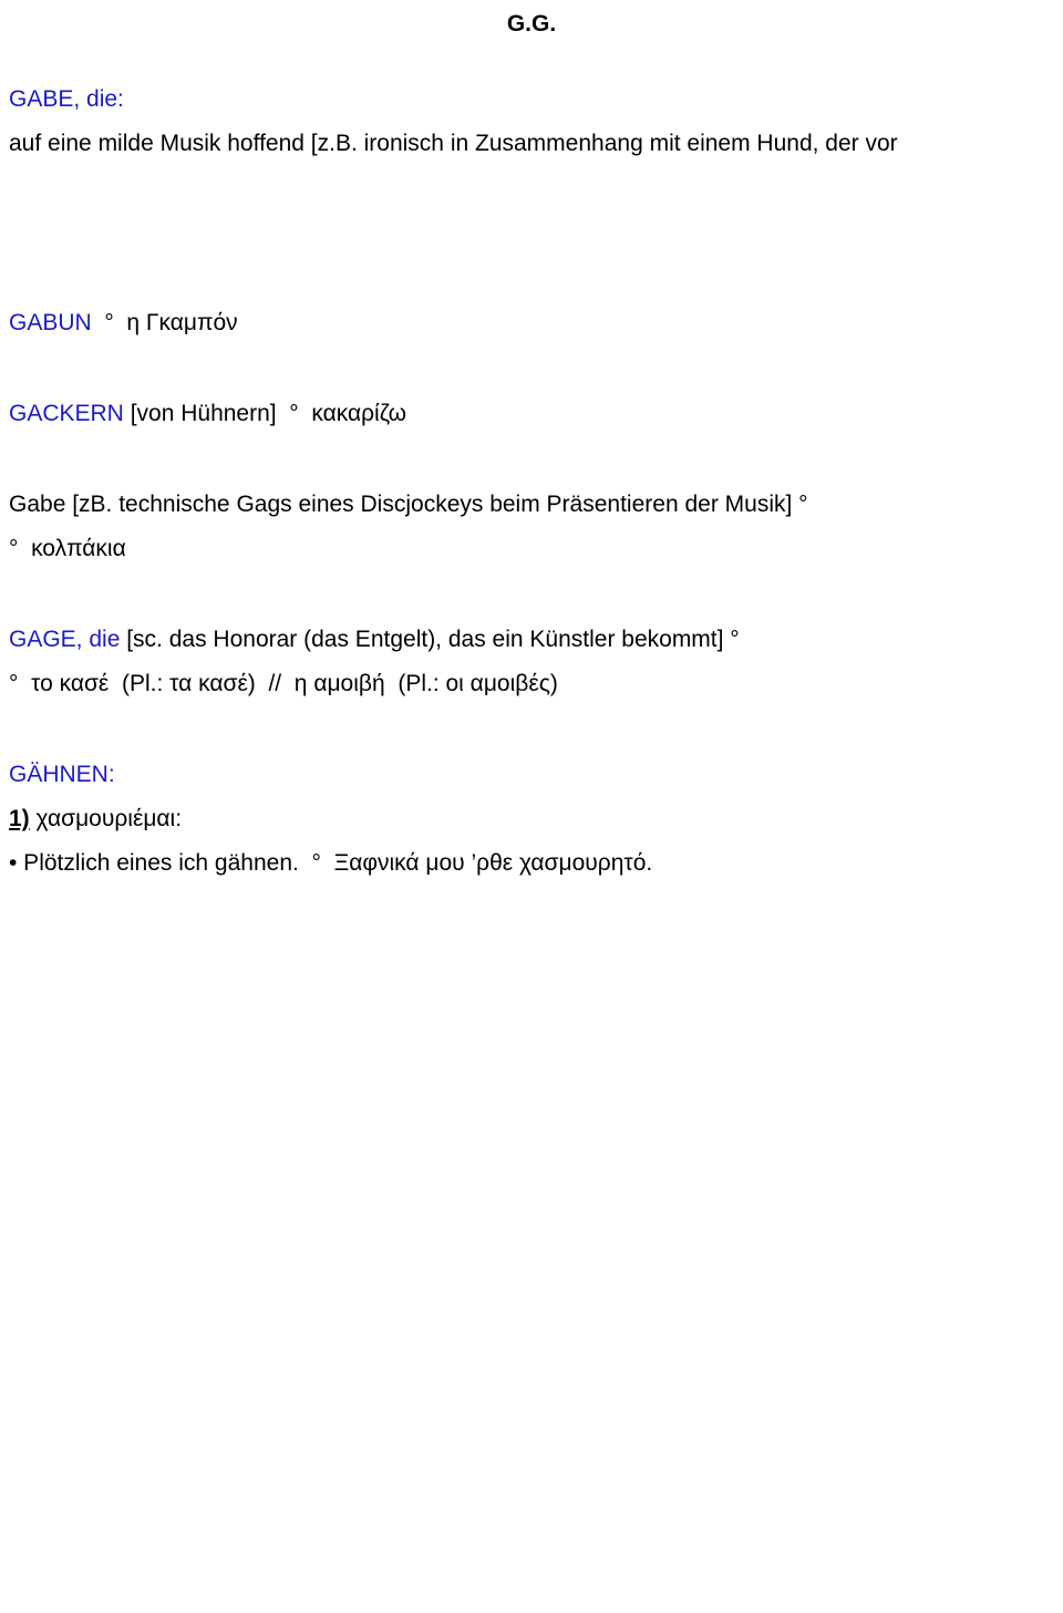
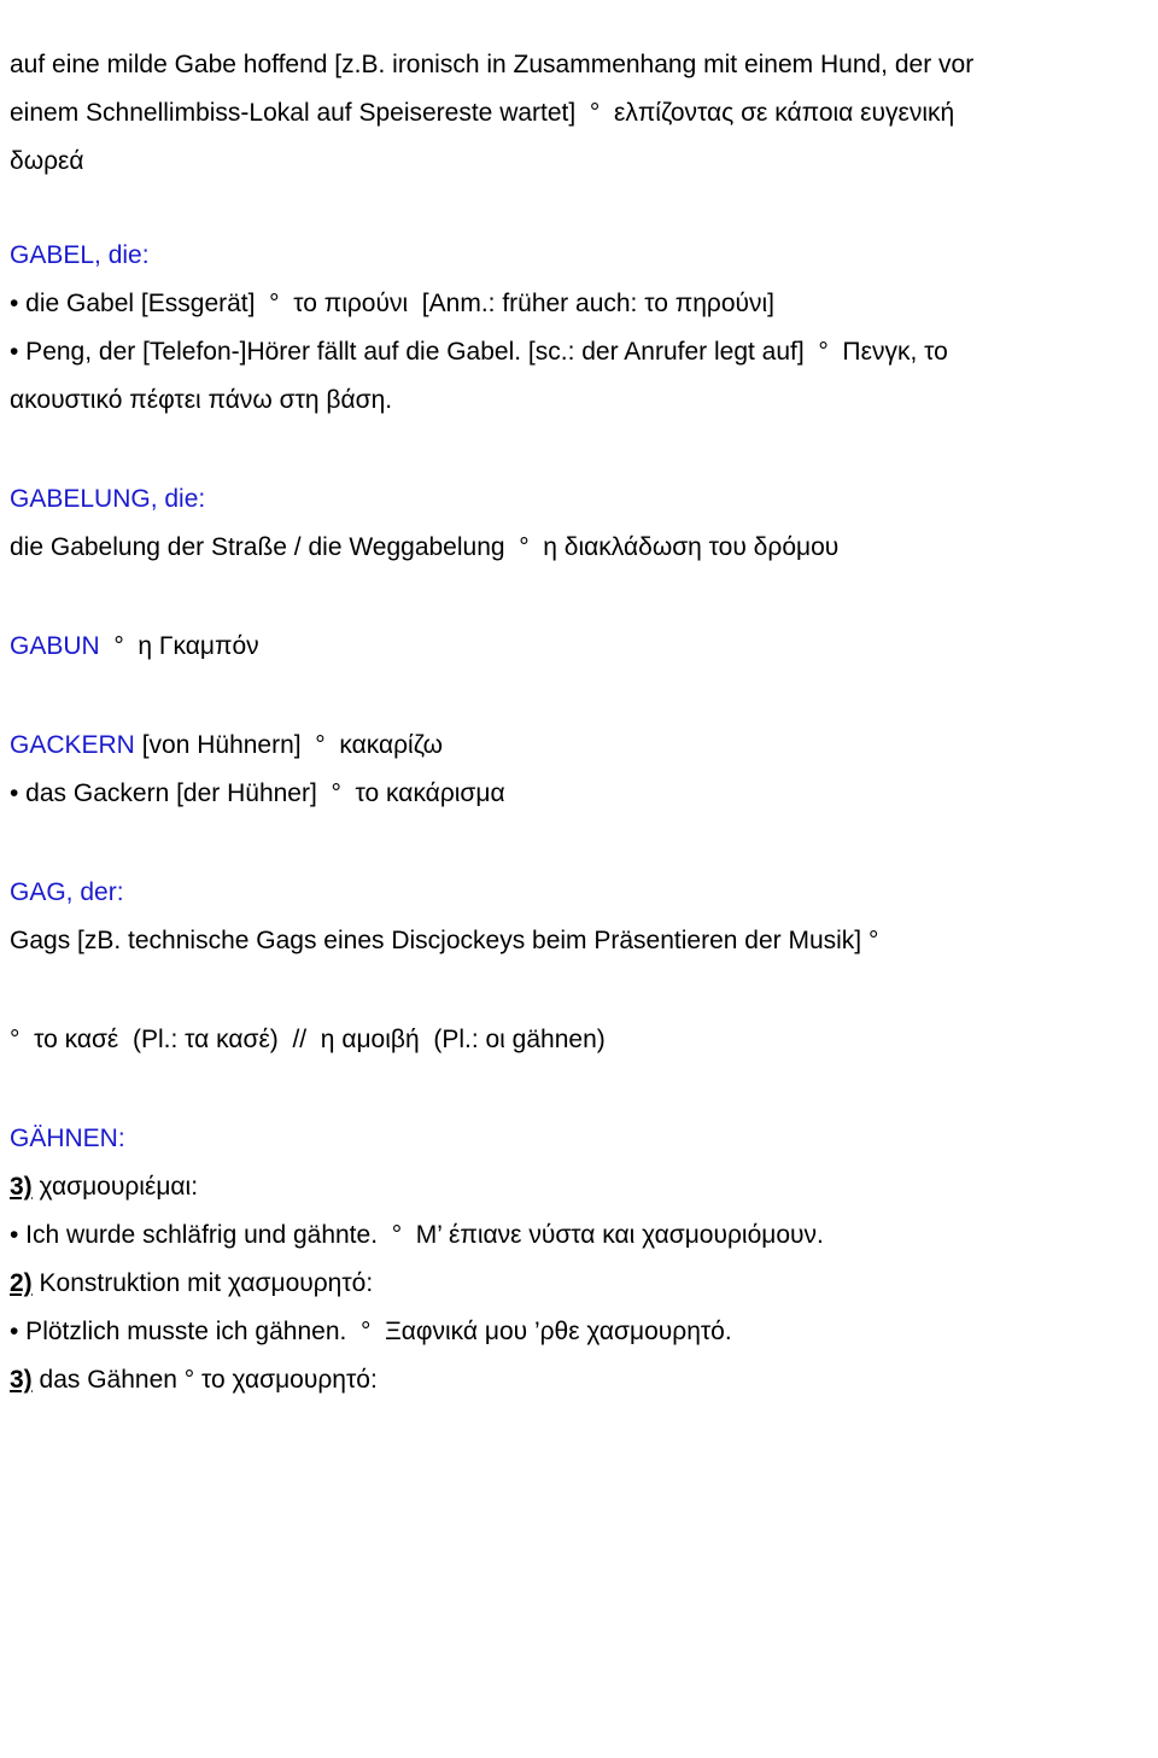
- G.G.
- GABE, die:
- auf eine milde Musik hoffend [z.B. ironisch in Zusammenhang mit einem Hund, der vor
+ auf eine milde Gabe hoffend [z.B. ironisch in Zusammenhang mit einem Hund, der vor
+ einem Schnellimbiss-Lokal auf Speisereste wartet] ° ελπίζοντας σε κάποια ευγενική
+ δωρεά
+ GABEL, die:
+ • die Gabel [Essgerät] ° το πιρούνι [Anm.: früher auch: το πηρούνι]
+ • Peng, der [Telefon-]Hörer fällt auf die Gabel. [sc.: der Anrufer legt auf] ° Πενγκ, το
+ ακουστικό πέφτει πάνω στη βάση.
+ GABELUNG, die:
+ die Gabelung der Straße / die Weggabelung ° η διακλάδωση του δρόμου
  GABUN ° η Γκαμπόν
  GACKERN [von Hühnern] ° κακαρίζω
+ • das Gackern [der Hühner] ° το κακάρισμα
+ GAG, der:
- Gabe [zB. technische Gags eines Discjockeys beim Präsentieren der Musik] °
+ Gags [zB. technische Gags eines Discjockeys beim Präsentieren der Musik] °
- ° κολπάκια
- GAGE, die [sc. das Honorar (das Entgelt), das ein Künstler bekommt] °
- ° το κασέ (Pl.: τα κασέ) // η αμοιβή (Pl.: οι αμοιβές)
+ ° το κασέ (Pl.: τα κασέ) // η αμοιβή (Pl.: οι gähnen)
  GÄHNEN:
- 1) χασμουριέμαι:
+ 3) χασμουριέμαι:
+ • Ich wurde schläfrig und gähnte. ° Μ’ έπιανε νύστα και χασμουριόμουν.
+ 2) Konstruktion mit χασμουρητό:
- • Plötzlich eines ich gähnen. ° Ξαφνικά μου ’ρθε χασμουρητό.
+ • Plötzlich musste ich gähnen. ° Ξαφνικά μου ’ρθε χασμουρητό.
+ 3) das Gähnen ° το χασμουρητό:
